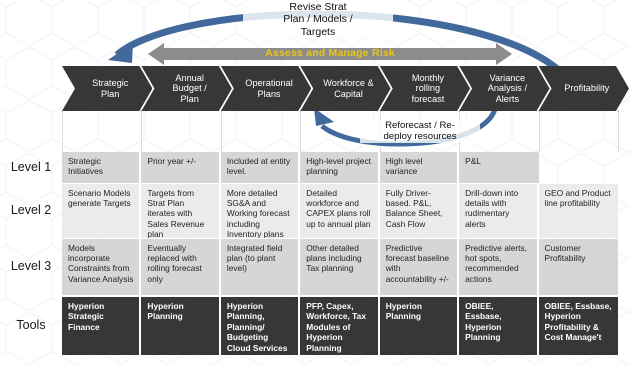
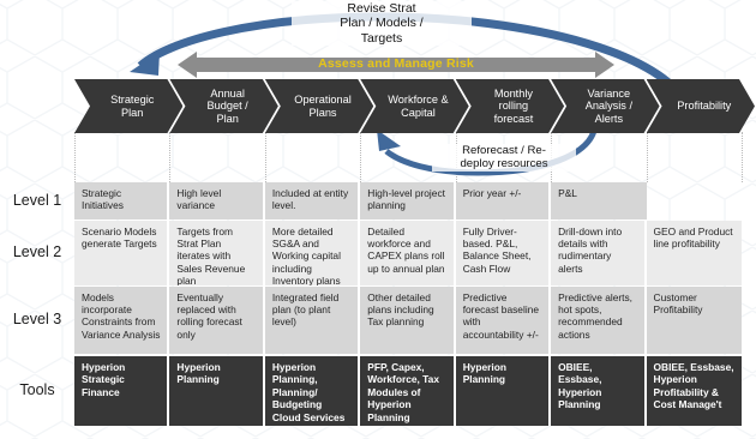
  Revise Strat
  Plan / Models /
  Targets
  Assess and Manage Risk
  Strategic
  Plan
  Annual
  Budget /
  Plan
  Operational
  Plans
  Workforce &
  Capital
  Monthly
  rolling
  forecast
  Variance
  Analysis /
  Alerts
  Profitability
  Reforecast / Re-
  deploy resources
  Strategic Initiatives
- Prior year +/-
+ High level variance
  Included at entity level.
  High-level project planning
- High level variance
+ Prior year +/-
  P&L
  Scenario Models generate Targets
  Targets from Strat Plan iterates with Sales Revenue plan
- More detailed SG&A and Working forecast including Inventory plans
+ More detailed SG&A and Working capital including Inventory plans
  Detailed workforce and CAPEX plans roll up to annual plan
  Fully Driver-based. P&L, Balance Sheet, Cash Flow
  Drill-down into details with rudimentary alerts
  GEO and Product line profitability
  Models incorporate Constraints from Variance Analysis
  Eventually replaced with rolling forecast only
  Integrated field plan (to plant level)
  Other detailed plans including Tax planning
  Predictive forecast baseline with accountability +/-
  Predictive alerts, hot spots, recommended actions
  Customer Profitability
  Hyperion Strategic Finance
  Hyperion Planning
  Hyperion Planning, Planning/ Budgeting Cloud Services
  PFP, Capex, Workforce, Tax Modules of Hyperion Planning
  Hyperion Planning
  OBIEE, Essbase, Hyperion Planning
  OBIEE, Essbase, Hyperion Profitability & Cost Manage't
  Level 1
  Level 2
  Level 3
  Tools
